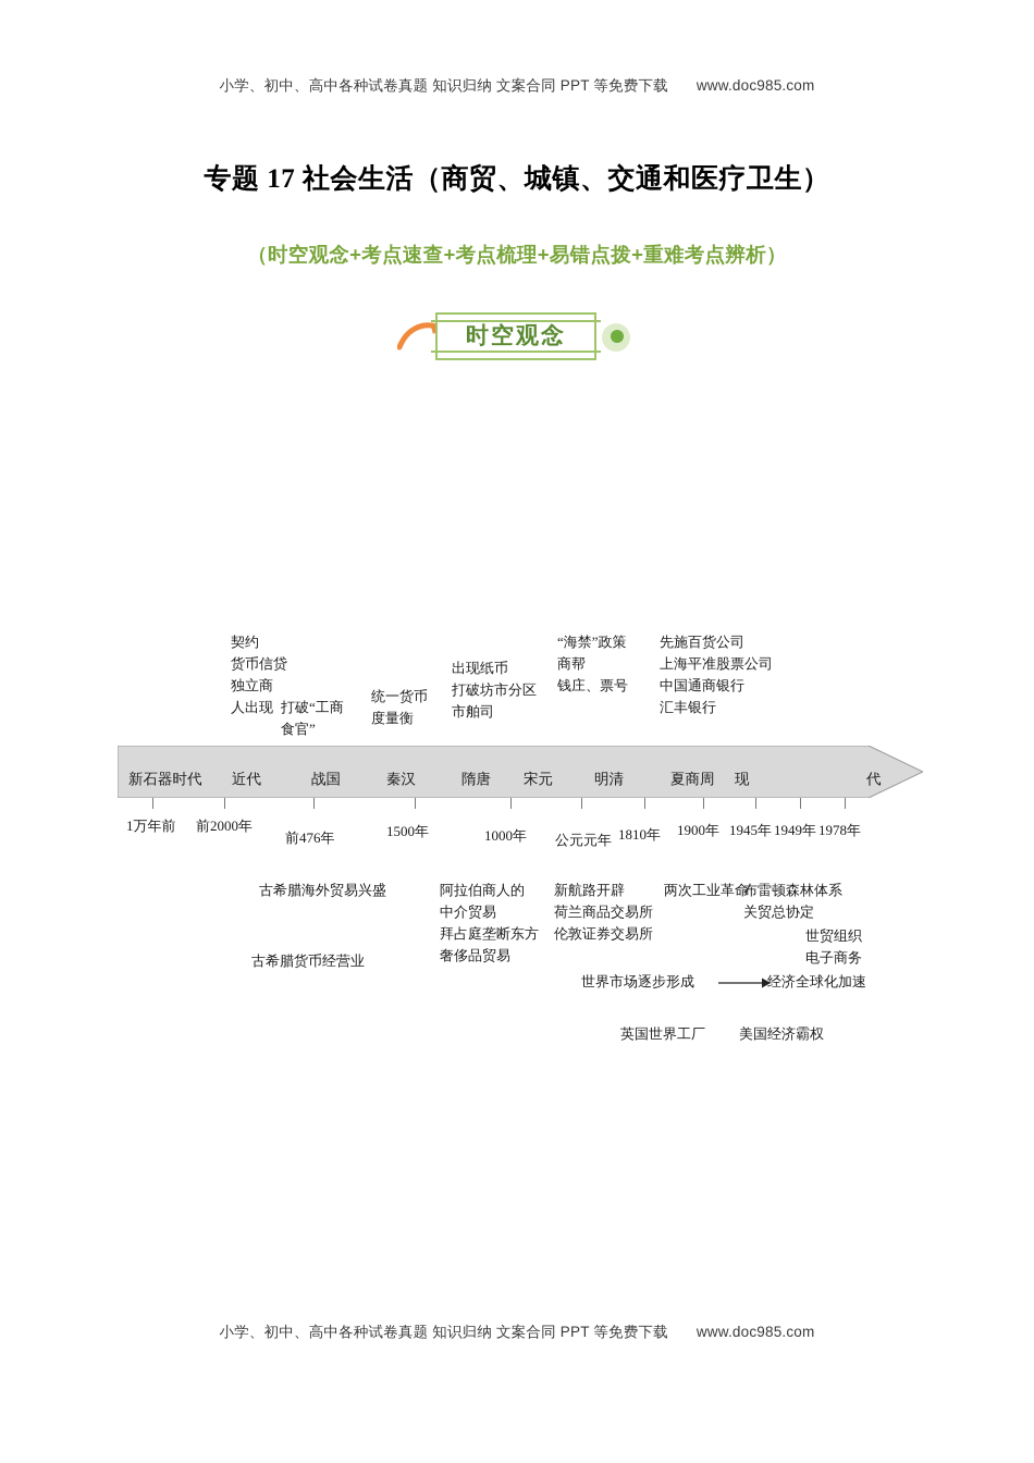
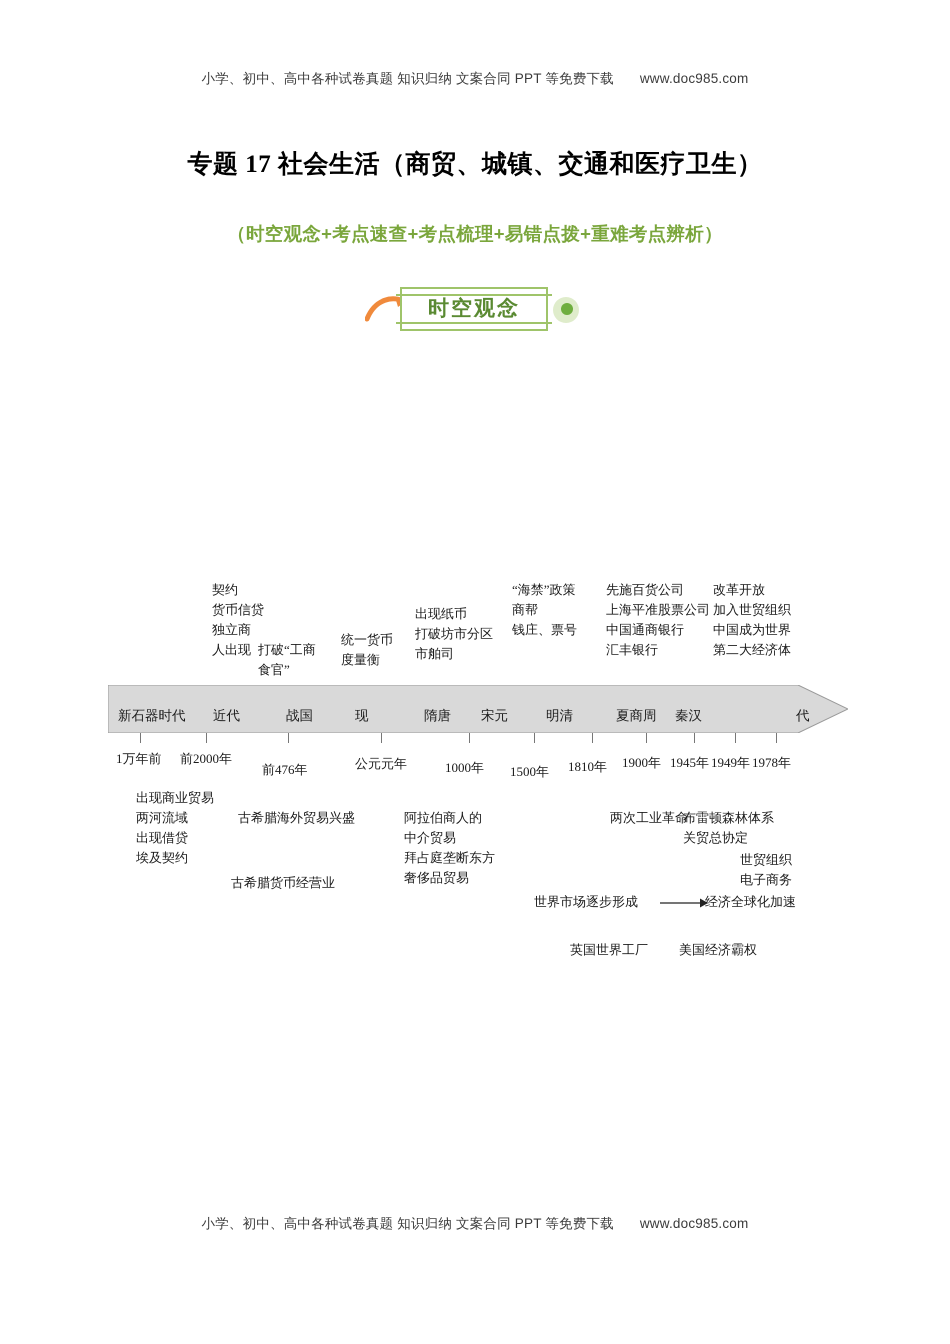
  小学、初中、高中各种试卷真题 知识归纳 文案合同 PPT 等免费下载 www.doc985.com
  专题 17 社会生活（商贸、城镇、交通和医疗卫生）
  （时空观念+考点速查+考点梳理+易错点拨+重难考点辨析）
  时空观念
  新石器时代
  近代
  战国
- 秦汉
+ 现
  隋唐
  宋元
  明清
  夏商周
- 现
+ 秦汉
  代
  1万年前
  前2000年
  前476年
- 1500年
+ 公元元年
  1000年
- 公元元年
+ 1500年
  1810年
  1900年
  1945年
  1949年
  1978年
  契约
  货币信贷
  独立商
  人出现
  打破“工商
  食官”
  统一货币
  度量衡
  出现纸币
  打破坊市分区
  市舶司
  “海禁”政策
  商帮
  钱庄、票号
  先施百货公司
  上海平准股票公司
  中国通商银行
  汇丰银行
+ 改革开放
+ 加入世贸组织
+ 中国成为世界
+ 第二大经济体
+ 出现商业贸易
+ 两河流域
+ 出现借贷
+ 埃及契约
  古希腊海外贸易兴盛
  古希腊货币经营业
  阿拉伯商人的
  中介贸易
  拜占庭垄断东方
  奢侈品贸易
- 新航路开辟
- 荷兰商品交易所
- 伦敦证券交易所
  世界市场逐步形成
  英国世界工厂
  两次工业革命
  布雷顿森林体系
  关贸总协定
  世贸组织
  电子商务
  经济全球化加速
  美国经济霸权
  小学、初中、高中各种试卷真题 知识归纳 文案合同 PPT 等免费下载 www.doc985.com
